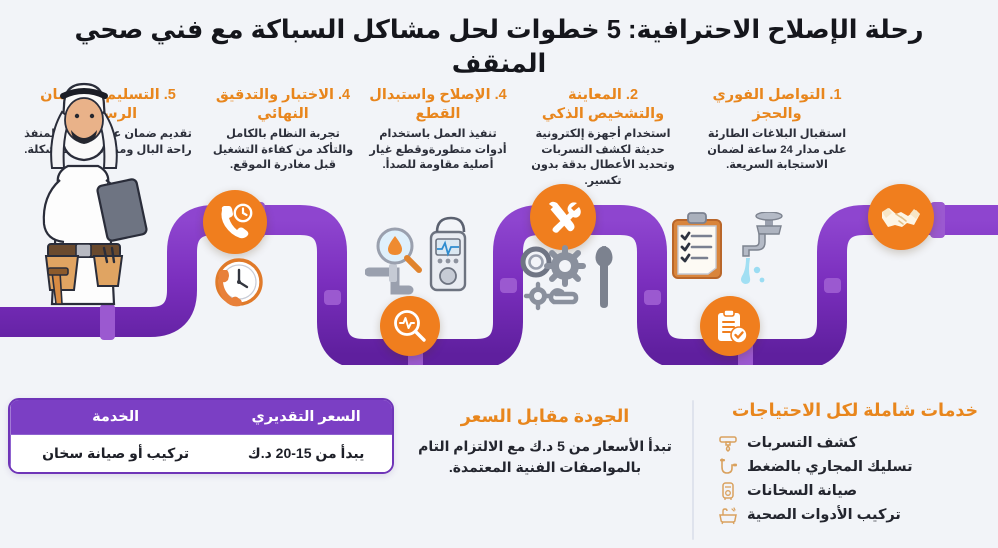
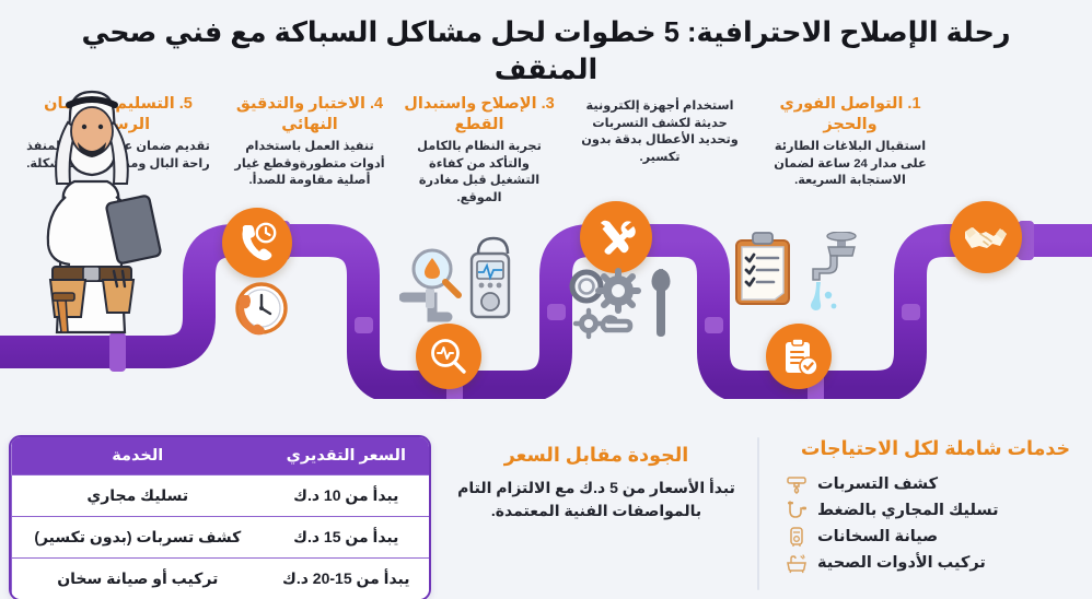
  رحلة الإصلاح الاحترافية: 5 خطوات لحل مشاكل السباكة مع فني صحي المنقف
  1. التواصل الفوري والحجز
  استقبال البلاغات الطارئة على مدار 24 ساعة لضمان الاستجابة السريعة.
- 2. المعاينة والتشخيص الذكي
  استخدام أجهزة إلكترونية حديثة لكشف التسربات وتحديد الأعطال بدقة بدون تكسير.
- 4. الإصلاح واستبدال القطع
+ 3. الإصلاح واستبدال القطع
- تنفيذ العمل باستخدام أدوات متطورةوقطع غيار أصلية مقاومة للصدأ.
+ تجربة النظام بالكامل والتأكد من كفاءة التشغيل قبل مغادرة الموقع.
  4. الاختبار والتدقيق النهائي
- تجربة النظام بالكامل والتأكد من كفاءة التشغيل قبل مغادرة الموقع.
+ تنفيذ العمل باستخدام أدوات متطورةوقطع غيار أصلية مقاومة للصدأ.
  خدمات شاملة لكل الاحتياجات
  كشف التسربات
  تسليك المجاري بالضغط
  صيانة السخانات
  تركيب الأدوات الصحية
  الجودة مقابل السعر
  تبدأ الأسعار من 5 د.ك مع الالتزام التام بالمواصفات الفنية المعتمدة.
  السعر التقديري	الخدمة
+ يبدأ من 10 د.ك	تسليك مجاري
+ يبدأ من 15 د.ك	كشف تسربات (بدون تكسير)
  يبدأ من 15-20 د.ك	تركيب أو صيانة سخان
